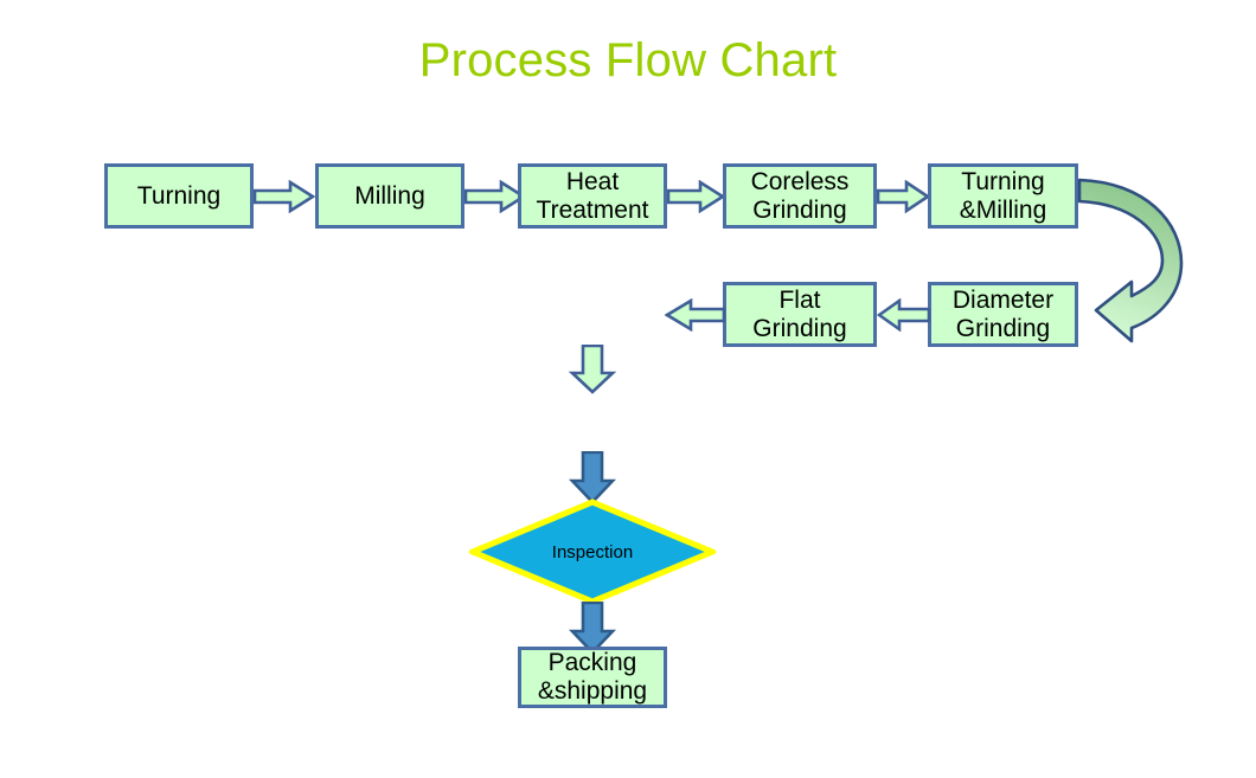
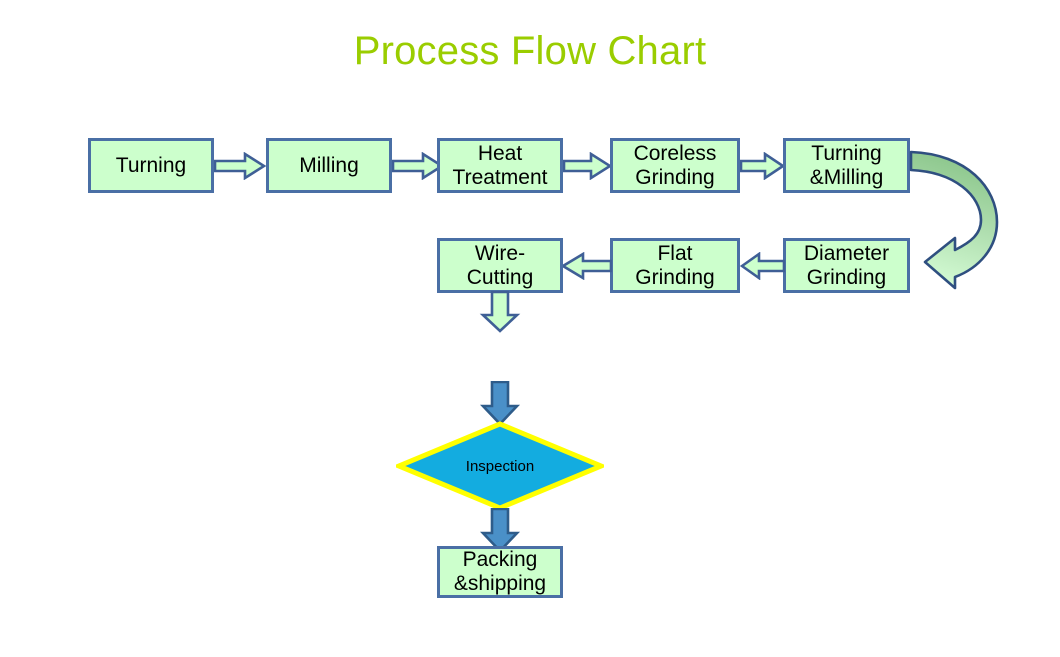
  Process Flow Chart
  Turning
  Milling
  Heat
  Treatment
  Coreless
  Grinding
  Turning
  &Milling
  Diameter
  Grinding
  Flat
  Grinding
+ Wire-
+ Cutting
  Inspection
  Packing
  &shipping
